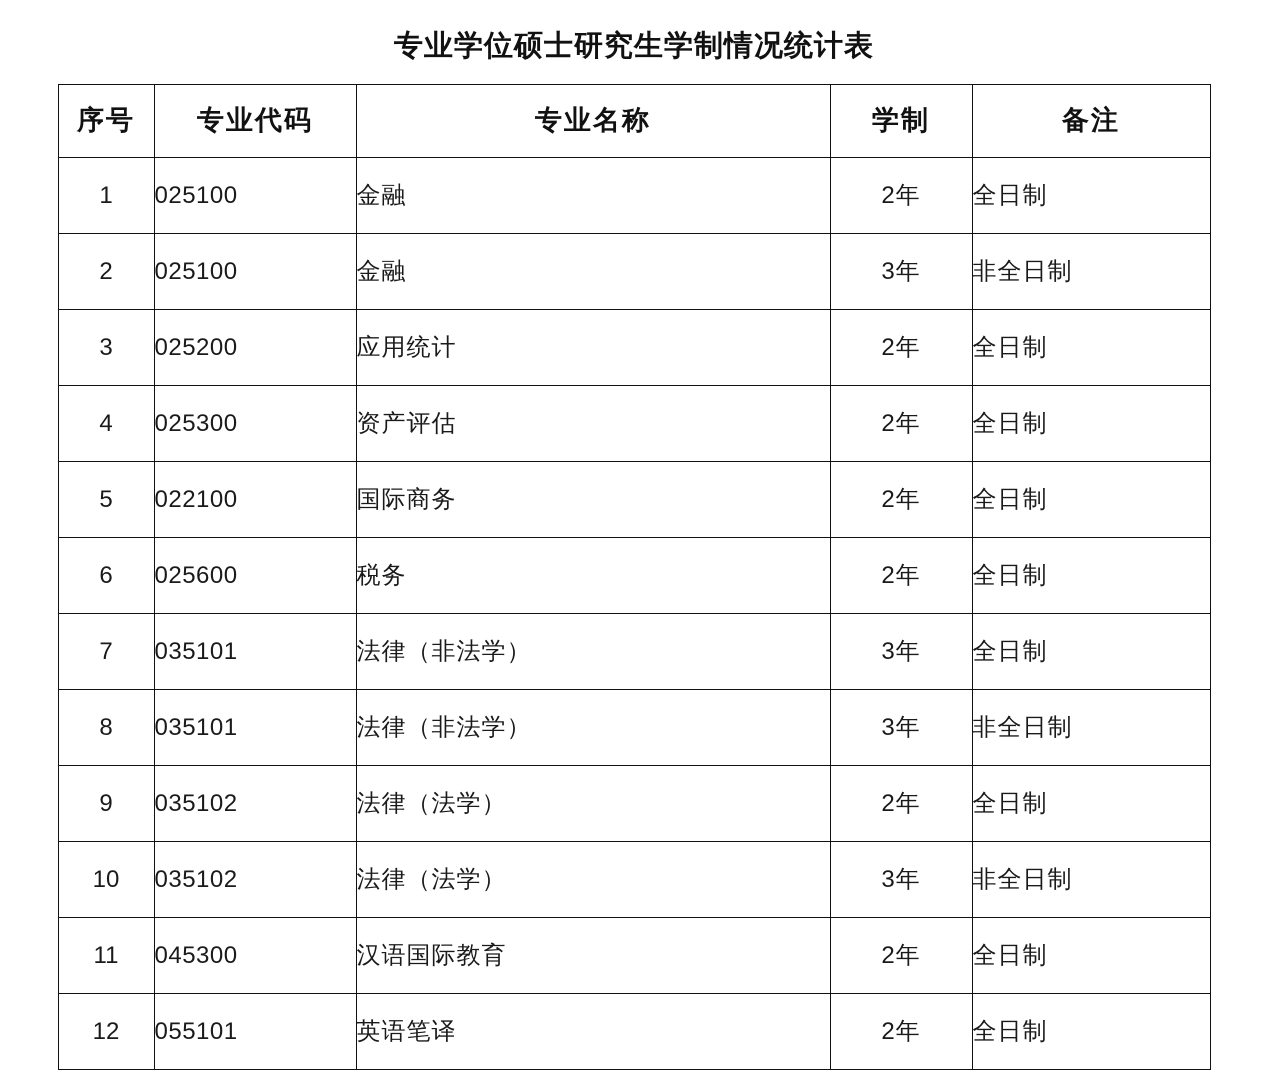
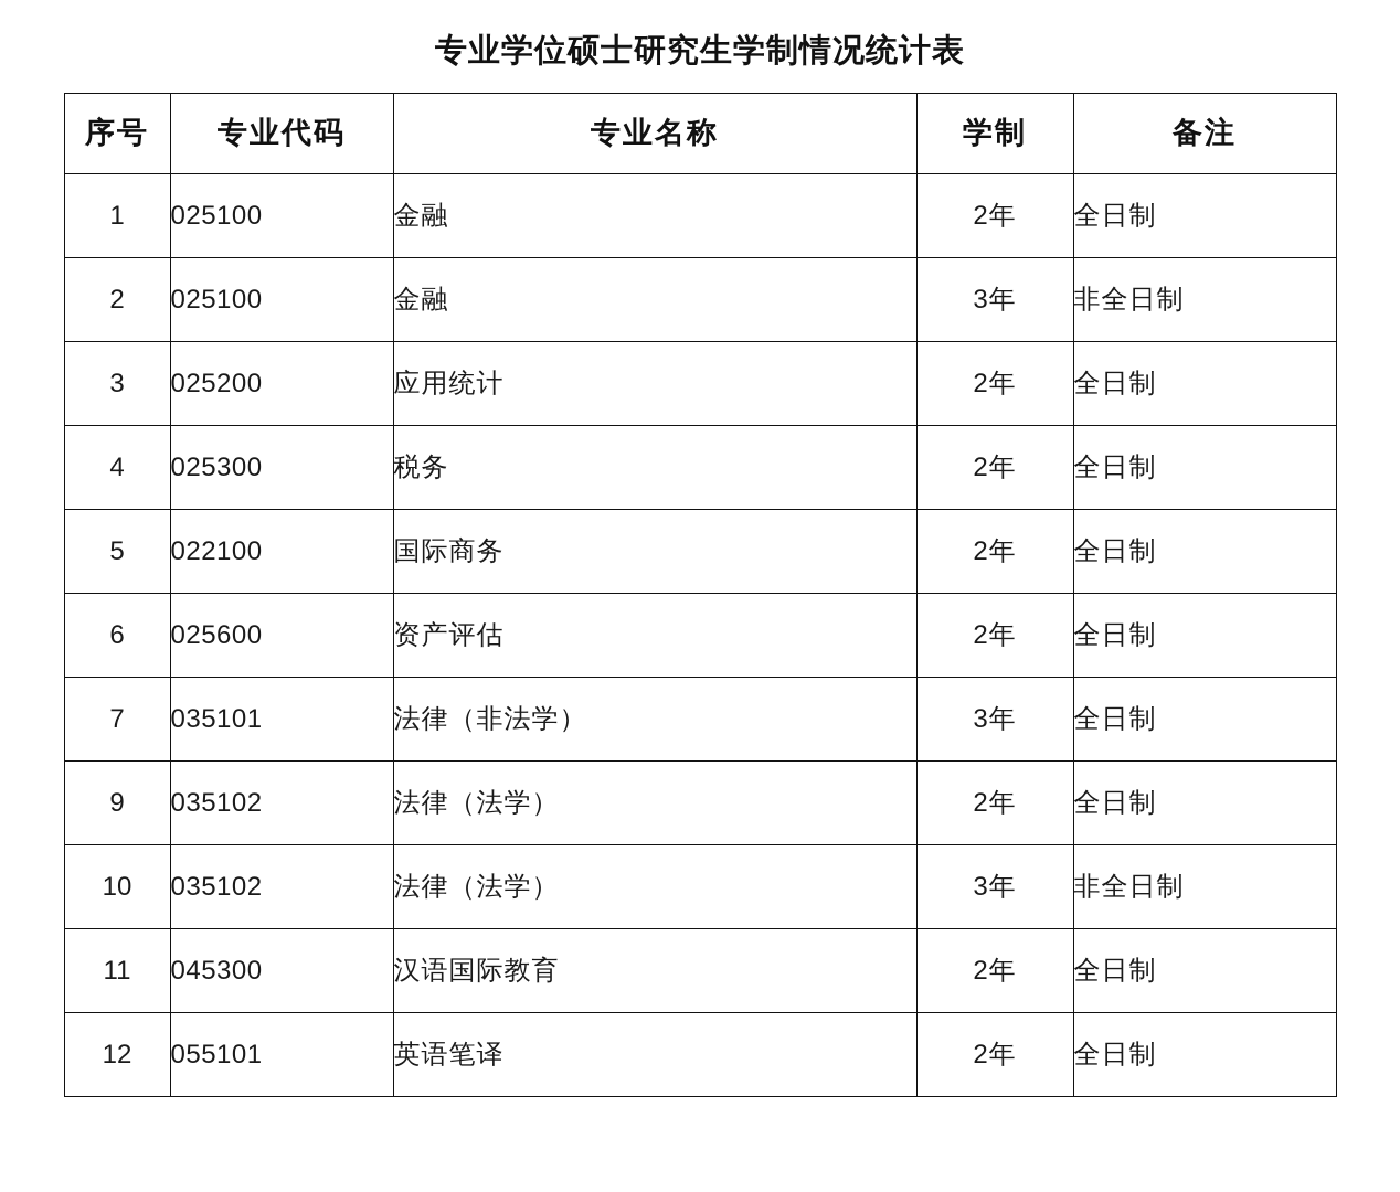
  专业学位硕士研究生学制情况统计表
  序号	专业代码	专业名称	学制	备注
  1	025100	金融	2年	全日制
  2	025100	金融	3年	非全日制
  3	025200	应用统计	2年	全日制
- 4	025300	资产评估	2年	全日制
+ 4	025300	税务	2年	全日制
  5	022100	国际商务	2年	全日制
- 6	025600	税务	2年	全日制
+ 6	025600	资产评估	2年	全日制
  7	035101	法律（非法学）	3年	全日制
- 8	035101	法律（非法学）	3年	非全日制
  9	035102	法律（法学）	2年	全日制
  10	035102	法律（法学）	3年	非全日制
  11	045300	汉语国际教育	2年	全日制
  12	055101	英语笔译	2年	全日制
